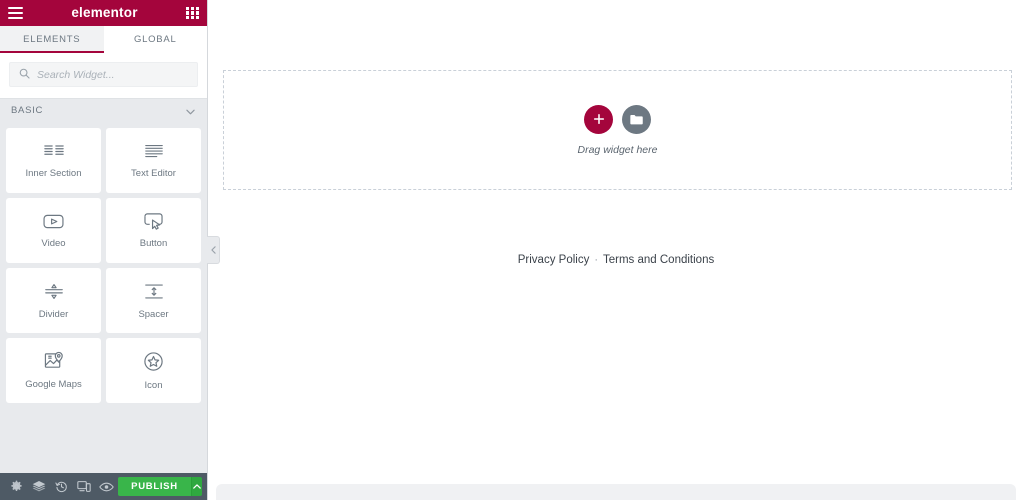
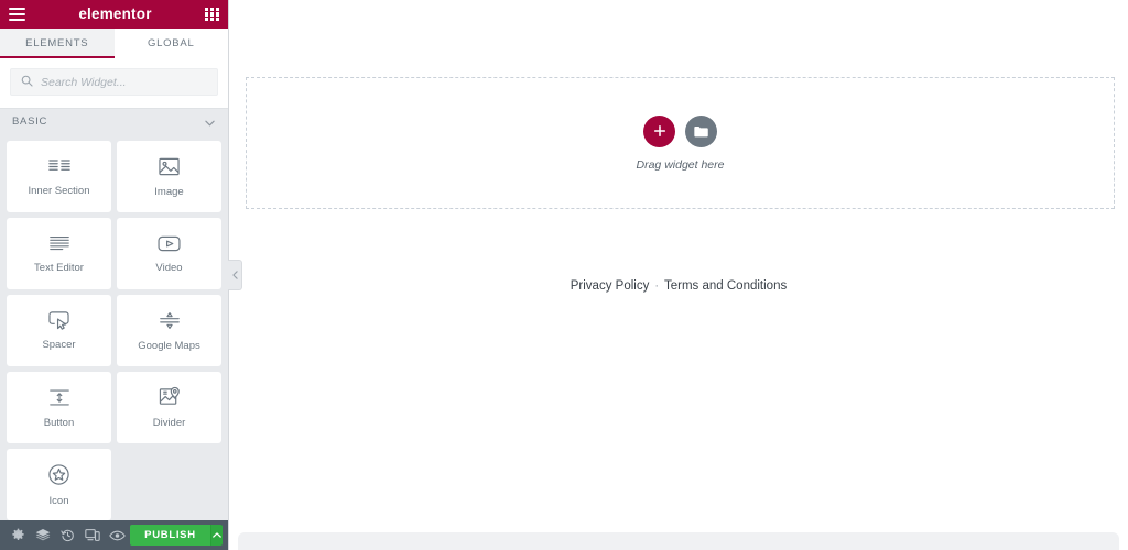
  elementor
  ELEMENTS
  GLOBAL
  Search Widget...
  BASIC
  Inner Section
+ Image
  Text Editor
  Video
- Button
+ Spacer
- Divider
+ Google Maps
- Spacer
+ Button
- Google Maps
+ Divider
  Icon
  PUBLISH
  Drag widget here
  Privacy Policy
  ·
  Terms and Conditions
